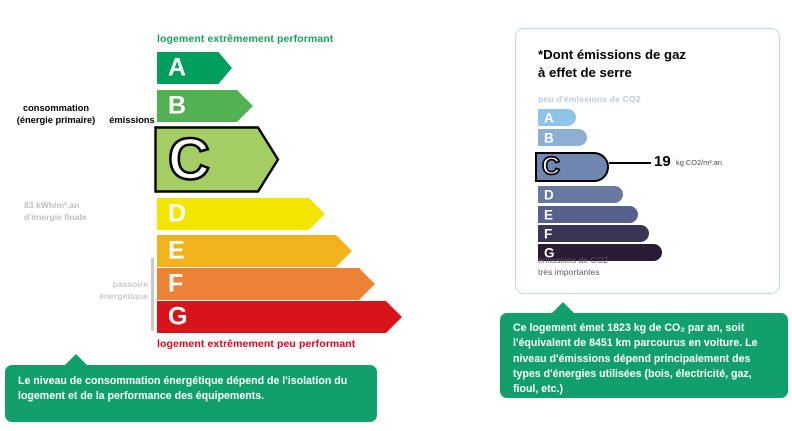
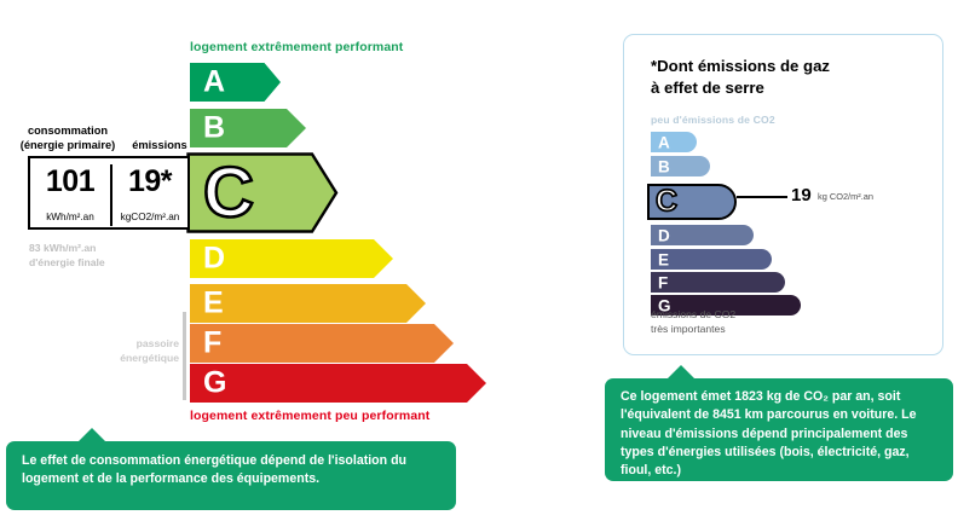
  logement extrêmement performant
  A
  B
  D
  E
  F
  G
  logement extrêmement peu performant
  passoire
  énergétique
  83 kWh/m².an
  d'énergie finale
  consommation
  (énergie primaire)
  émissions
+ 101
+ kWh/m².an
+ 19*
+ kgCO2/m².an
  C
  *Dont émissions de gaz
  à effet de serre
  peu d'émissions de CO2
  A
  B
  C
  D
  E
  F
  G
  émissions de CO2
  très importantes
  19
  kg CO2/m².an
- Le niveau de consommation énergétique dépend de l'isolation du logement et de la performance des équipements.
+ Le effet de consommation énergétique dépend de l'isolation du logement et de la performance des équipements.
  Ce logement émet 1823 kg de CO₂ par an, soit l'équivalent de 8451 km parcourus en voiture. Le niveau d'émissions dépend principalement des types d'énergies utilisées (bois, électricité, gaz, fioul, etc.)
